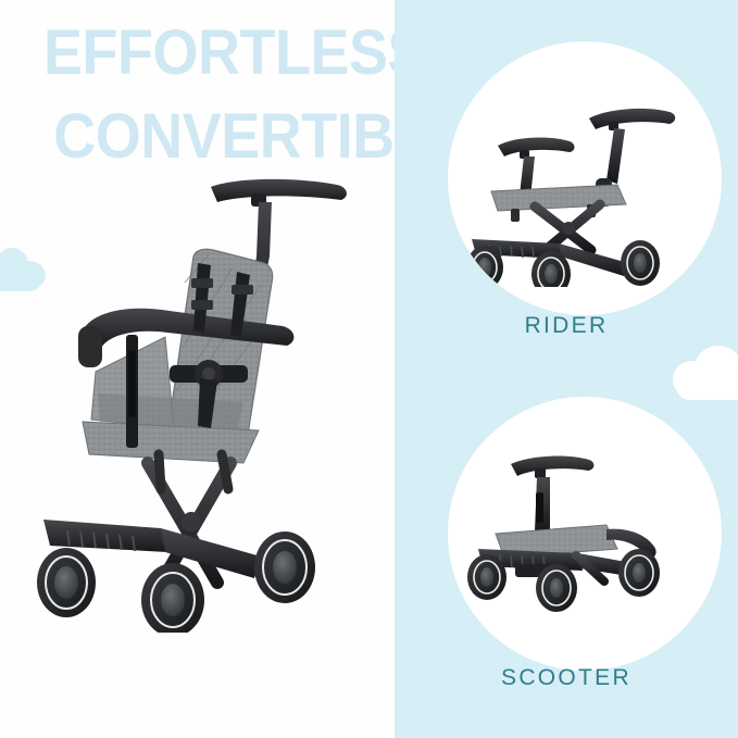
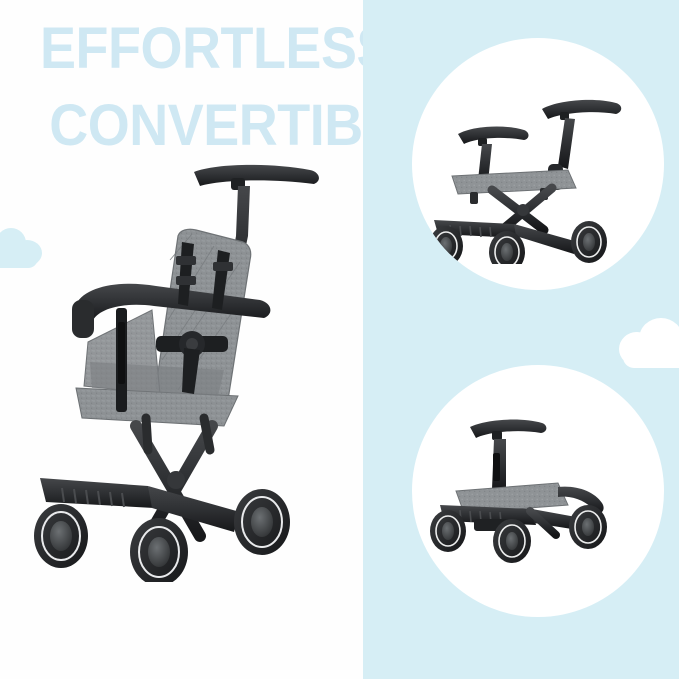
  EFFORTLES
  CONVERTIB
- RIDER
- SCOOTER
